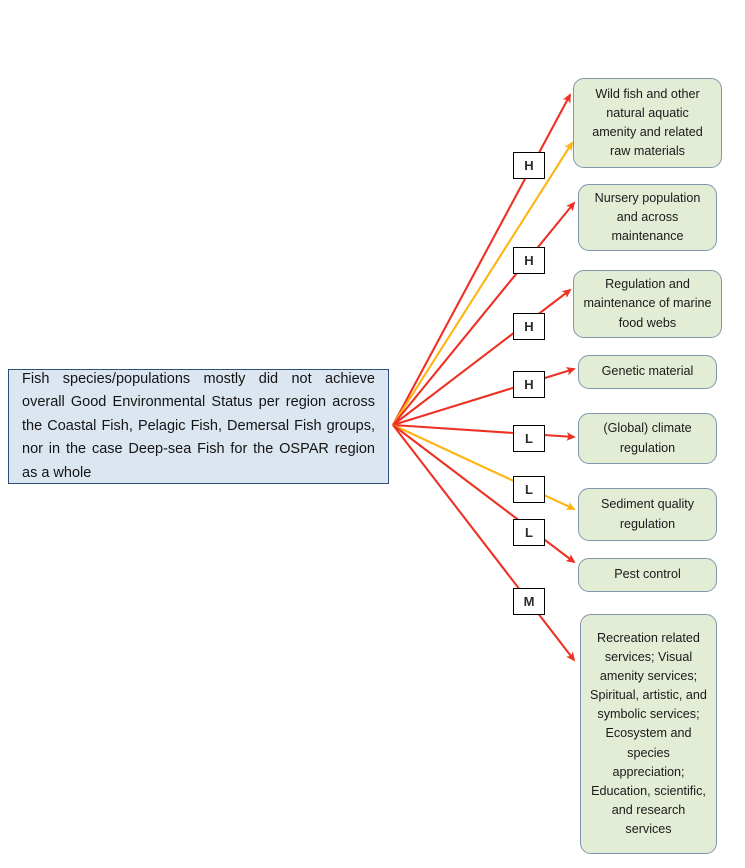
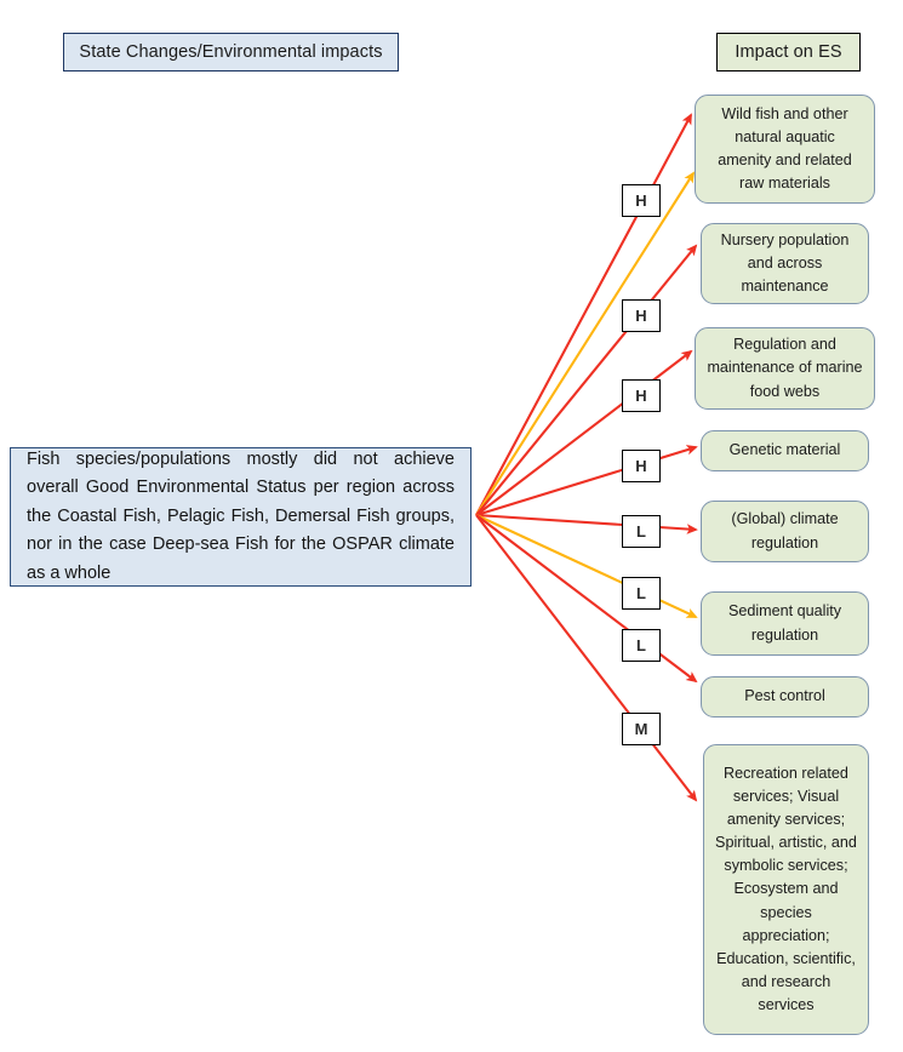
+ State Changes/Environmental impacts
+ Impact on ES
- Fish species/populations mostly did not achieve overall Good Environmental Status per region across the Coastal Fish, Pelagic Fish, Demersal Fish groups, nor in the case Deep-sea Fish for the OSPAR region as a whole
+ Fish species/populations mostly did not achieve overall Good Environmental Status per region across the Coastal Fish, Pelagic Fish, Demersal Fish groups, nor in the case Deep-sea Fish for the OSPAR climate as a whole
  H
  H
  H
  H
  L
  L
  L
  M
  Wild fish and other natural aquatic amenity and related raw materials
  Nursery population and across maintenance
  Regulation and maintenance of marine food webs
  Genetic material
  (Global) climate regulation
  Sediment quality regulation
  Pest control
  Recreation related services; Visual amenity services; Spiritual, artistic, and symbolic services; Ecosystem and species appreciation; Education, scientific, and research services
